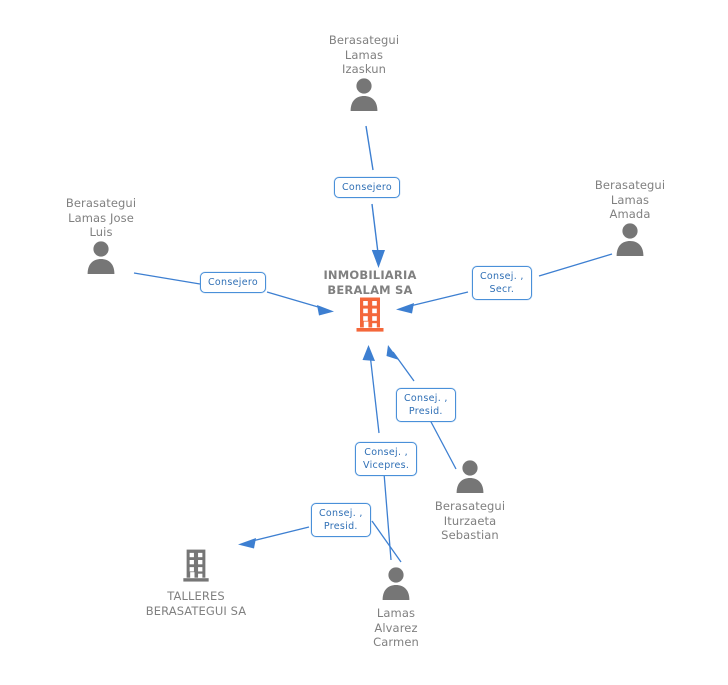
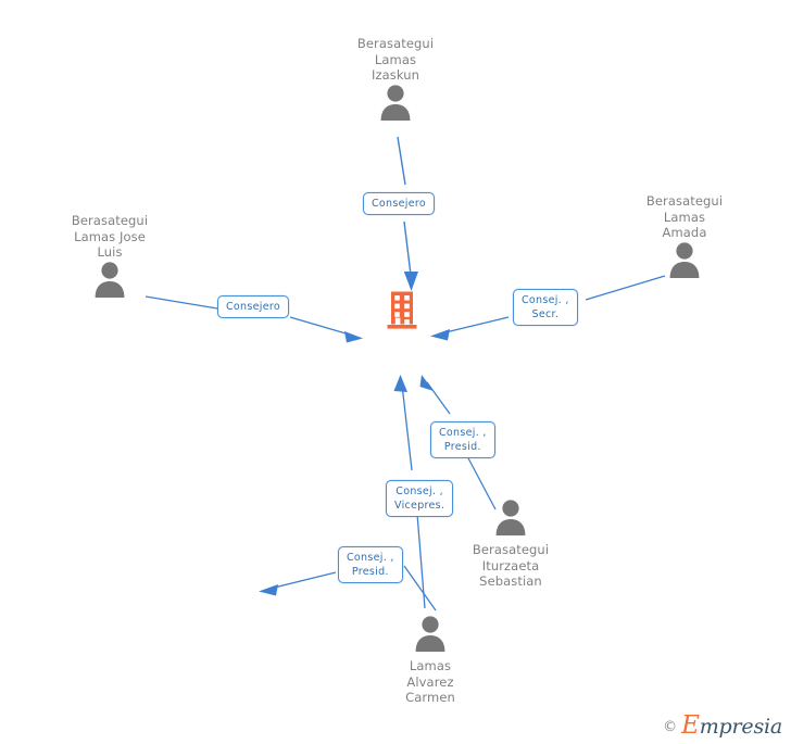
  Berasategui
  Lamas
  Izaskun
  Berasategui
  Lamas Jose
  Luis
  Berasategui
  Lamas
  Amada
- INMOBILIARIA
- BERALAM SA
  Berasategui
  Iturzaeta
  Sebastian
  Lamas
  Alvarez
  Carmen
- TALLERES
- BERASATEGUI SA
  Consejero
  Consejero
  Consej. ,
  Secr.
  Consej. ,
  Presid.
  Consej. ,
  Vicepres.
  Consej. ,
  Presid.
+ ©
+ Empresia
